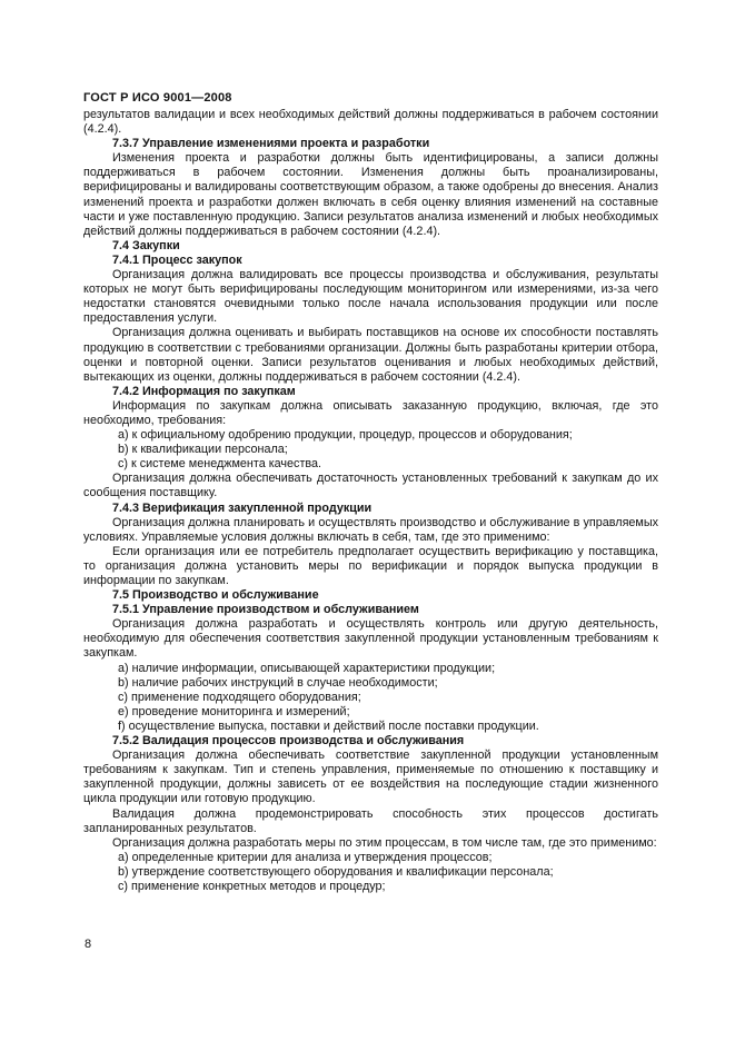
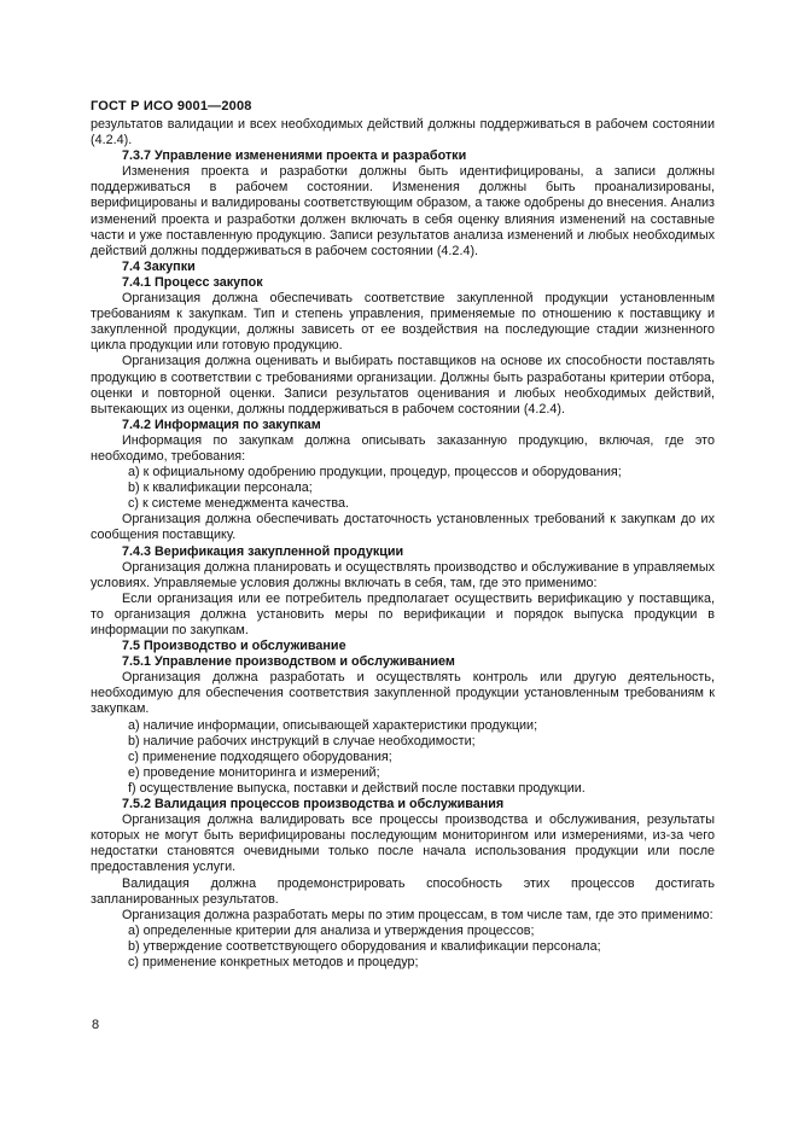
  ГОСТ Р ИСО 9001—2008
  результатов валидации и всех необходимых действий должны поддерживаться в рабочем состоянии (4.2.4).
  7.3.7 Управление изменениями проекта и разработки
  Изменения проекта и разработки должны быть идентифицированы, а записи должны поддерживаться в рабочем состоянии. Изменения должны быть проанализированы, верифицированы и валидированы соответствующим образом, а также одобрены до внесения. Анализ изменений проекта и разработки должен включать в себя оценку влияния изменений на составные части и уже поставленную продукцию. Записи результатов анализа изменений и любых необходимых действий должны поддерживаться в рабочем состоянии (4.2.4).
  7.4 Закупки
  7.4.1 Процесс закупок
- Организация должна валидировать все процессы производства и обслуживания, результаты которых не могут быть верифицированы последующим мониторингом или измерениями, из-за чего недостатки становятся очевидными только после начала использования продукции или после предоставления услуги.
+ Организация должна обеспечивать соответствие закупленной продукции установленным требованиям к закупкам. Тип и степень управления, применяемые по отношению к поставщику и закупленной продукции, должны зависеть от ее воздействия на последующие стадии жизненного цикла продукции или готовую продукцию.
  Организация должна оценивать и выбирать поставщиков на основе их способности поставлять продукцию в соответствии с требованиями организации. Должны быть разработаны критерии отбора, оценки и повторной оценки. Записи результатов оценивания и любых необходимых действий, вытекающих из оценки, должны поддерживаться в рабочем состоянии (4.2.4).
  7.4.2 Информация по закупкам
  Информация по закупкам должна описывать заказанную продукцию, включая, где это необходимо, требования:
  a) к официальному одобрению продукции, процедур, процессов и оборудования;
  b) к квалификации персонала;
  c) к системе менеджмента качества.
  Организация должна обеспечивать достаточность установленных требований к закупкам до их сообщения поставщику.
  7.4.3 Верификация закупленной продукции
  Организация должна планировать и осуществлять производство и обслуживание в управляемых условиях. Управляемые условия должны включать в себя, там, где это применимо:
  Если организация или ее потребитель предполагает осуществить верификацию у поставщика, то организация должна установить меры по верификации и порядок выпуска продукции в информации по закупкам.
  7.5 Производство и обслуживание
  7.5.1 Управление производством и обслуживанием
  Организация должна разработать и осуществлять контроль или другую деятельность, необходимую для обеспечения соответствия закупленной продукции установленным требованиям к закупкам.
  a) наличие информации, описывающей характеристики продукции;
  b) наличие рабочих инструкций в случае необходимости;
  c) применение подходящего оборудования;
  e) проведение мониторинга и измерений;
  f) осуществление выпуска, поставки и действий после поставки продукции.
  7.5.2 Валидация процессов производства и обслуживания
- Организация должна обеспечивать соответствие закупленной продукции установленным требованиям к закупкам. Тип и степень управления, применяемые по отношению к поставщику и закупленной продукции, должны зависеть от ее воздействия на последующие стадии жизненного цикла продукции или готовую продукцию.
+ Организация должна валидировать все процессы производства и обслуживания, результаты которых не могут быть верифицированы последующим мониторингом или измерениями, из-за чего недостатки становятся очевидными только после начала использования продукции или после предоставления услуги.
  Валидация должна продемонстрировать способность этих процессов достигать запланированных результатов.
  Организация должна разработать меры по этим процессам, в том числе там, где это применимо:
  a) определенные критерии для анализа и утверждения процессов;
  b) утверждение соответствующего оборудования и квалификации персонала;
  c) применение конкретных методов и процедур;
  8
